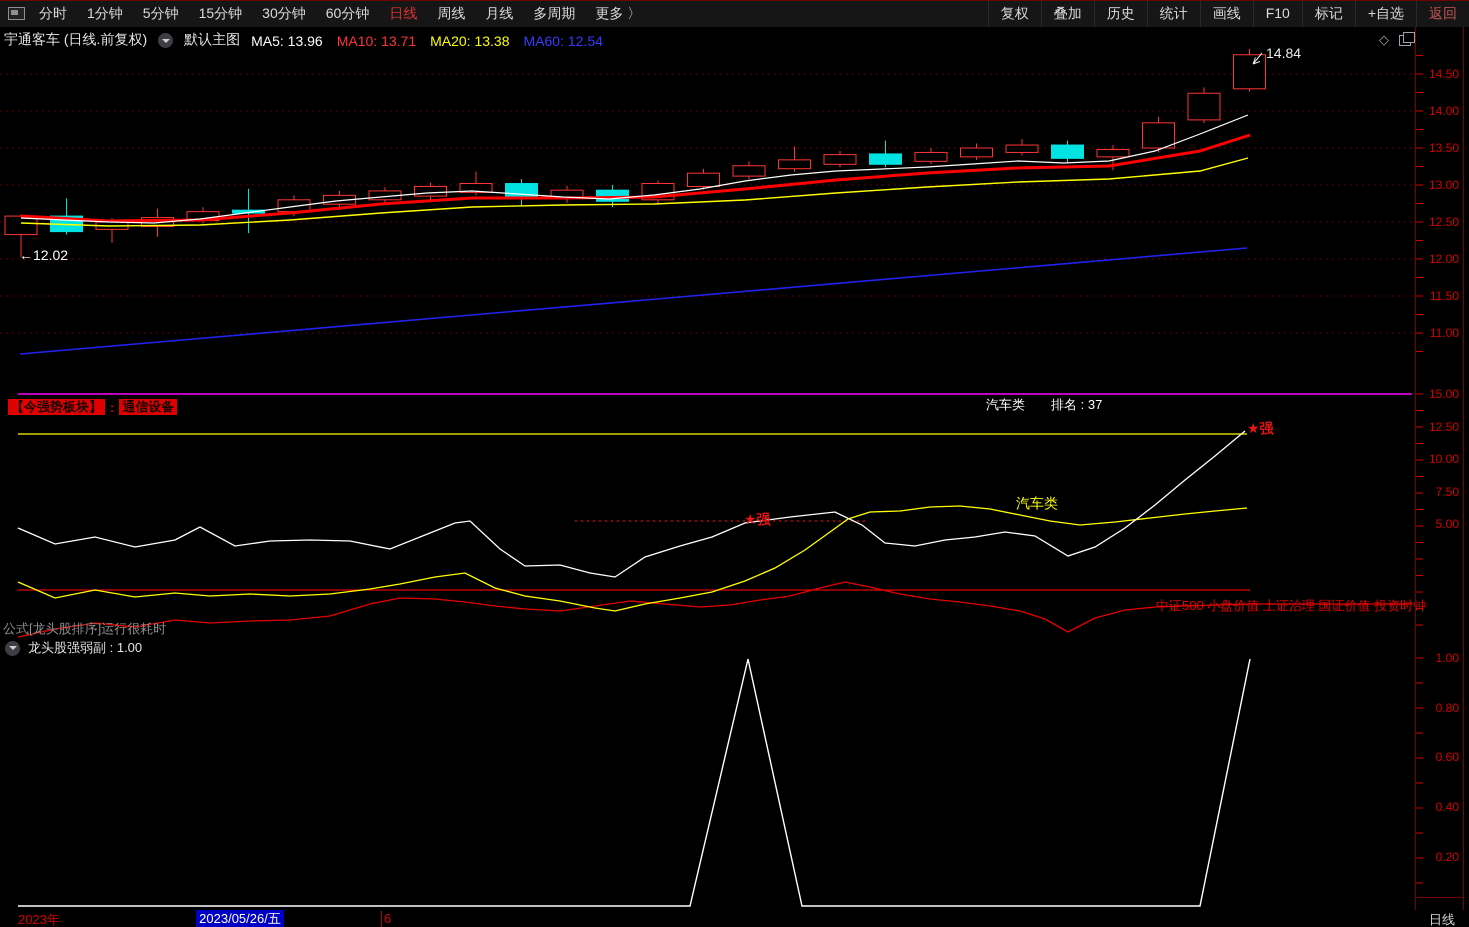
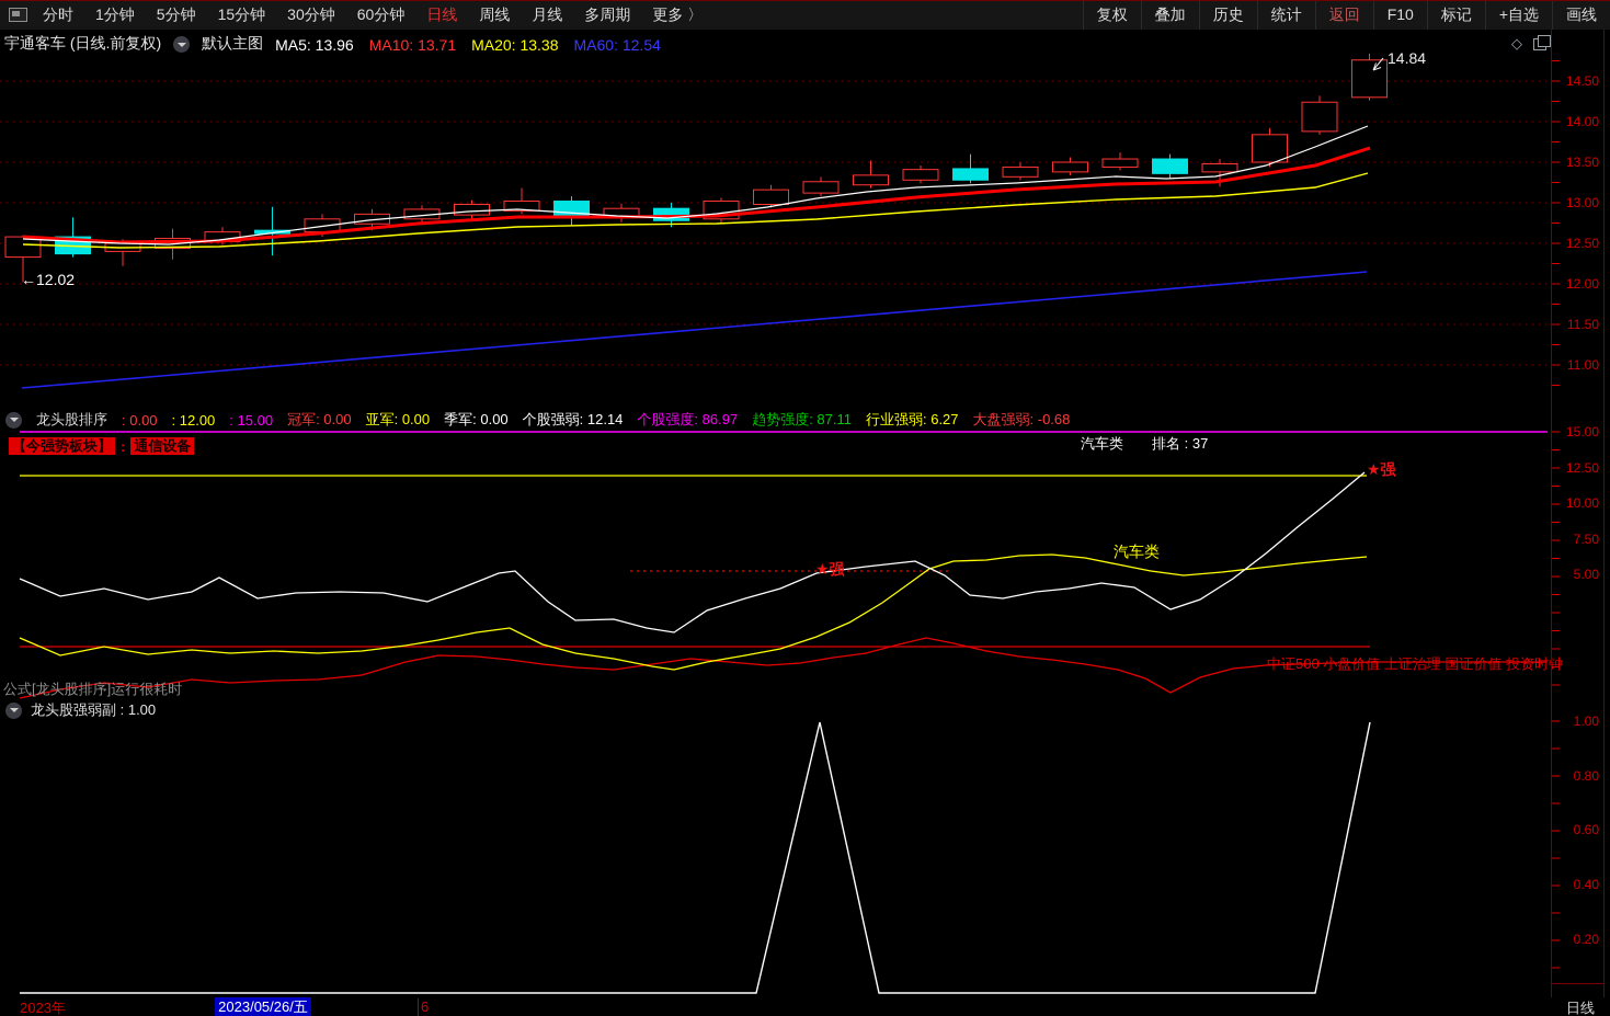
  分时
  1分钟
  5分钟
  15分钟
  30分钟
  60分钟
  日线
  周线
  月线
  多周期
  更多 〉
  复权
  叠加
  历史
  统计
- 画线
+ 返回
  F10
  标记
  +自选
- 返回
+ 画线
  宇通客车 (日线.前复权)
  默认主图
  MA5: 13.96
  MA10: 13.71
  MA20: 13.38
  MA60: 12.54
  ◇
  ←12.02
  14.84
+ 龙头股排序
+ : 0.00
+ : 12.00
+ : 15.00
+ 冠军: 0.00
+ 亚军: 0.00
+ 季军: 0.00
+ 个股强弱: 12.14
+ 个股强度: 86.97
+ 趋势强度: 87.11
+ 行业强弱: 6.27
+ 大盘强弱: -0.68
  【今强势板块】
  :
  通信设备
  汽车类
  排名 : 37
  ★强
  ★强
  汽车类
  中证500 小盘价值 上证治理 国证价值 投资时钟
  公式[龙头股排序]运行很耗时
  龙头股强弱副 : 1.00
  14.50
  14.00
  13.50
  13.00
  12.50
  12.00
  11.50
  11.00
  15.00
  12.50
  10.00
  7.50
  5.00
  1.00
  0.80
  0.60
  0.40
  0.20
  2023年
  2023/05/26/五
  6
  日线
